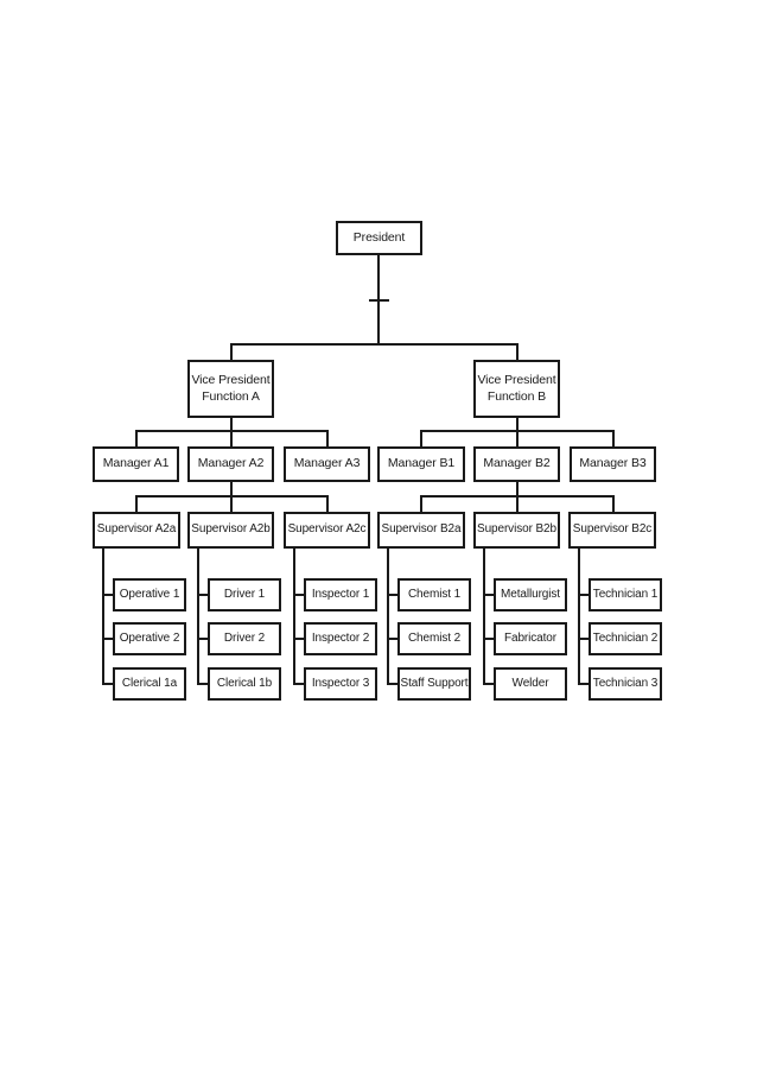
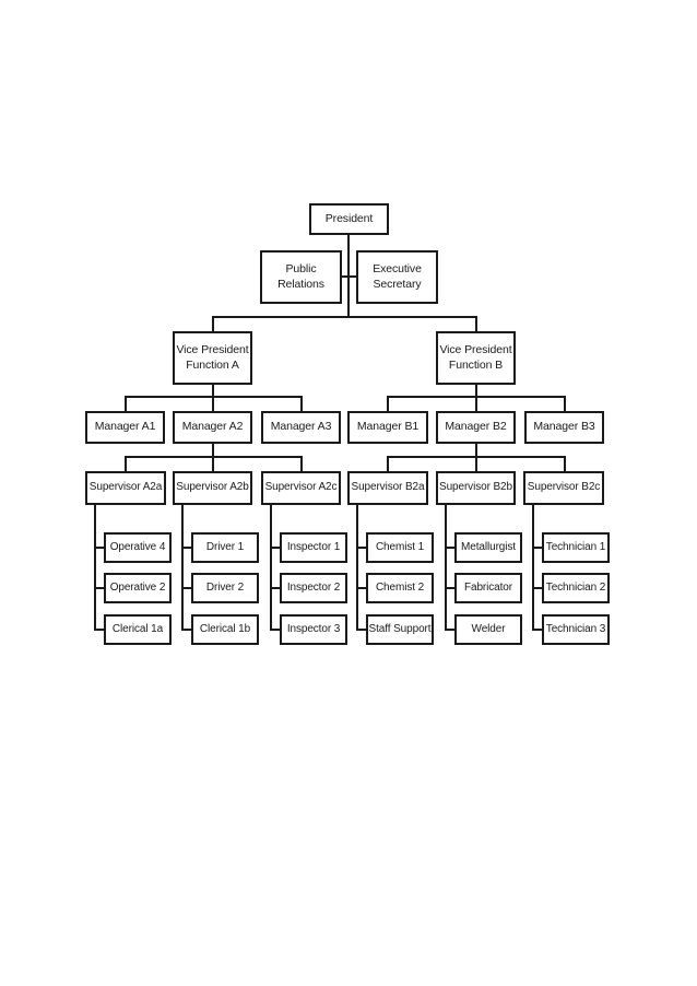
  President
+ Public
+ Relations
+ Executive
+ Secretary
  Vice President
  Function A
  Vice President
  Function B
  Manager A1
  Manager A2
  Manager A3
  Manager B1
  Manager B2
  Manager B3
  Supervisor A2a
  Supervisor A2b
  Supervisor A2c
  Supervisor B2a
  Supervisor B2b
  Supervisor B2c
- Operative 1
+ Operative 4
  Operative 2
  Clerical 1a
  Driver 1
  Driver 2
  Clerical 1b
  Inspector 1
  Inspector 2
  Inspector 3
  Chemist 1
  Chemist 2
  Staff Support
  Metallurgist
  Fabricator
  Welder
  Technician 1
  Technician 2
  Technician 3
